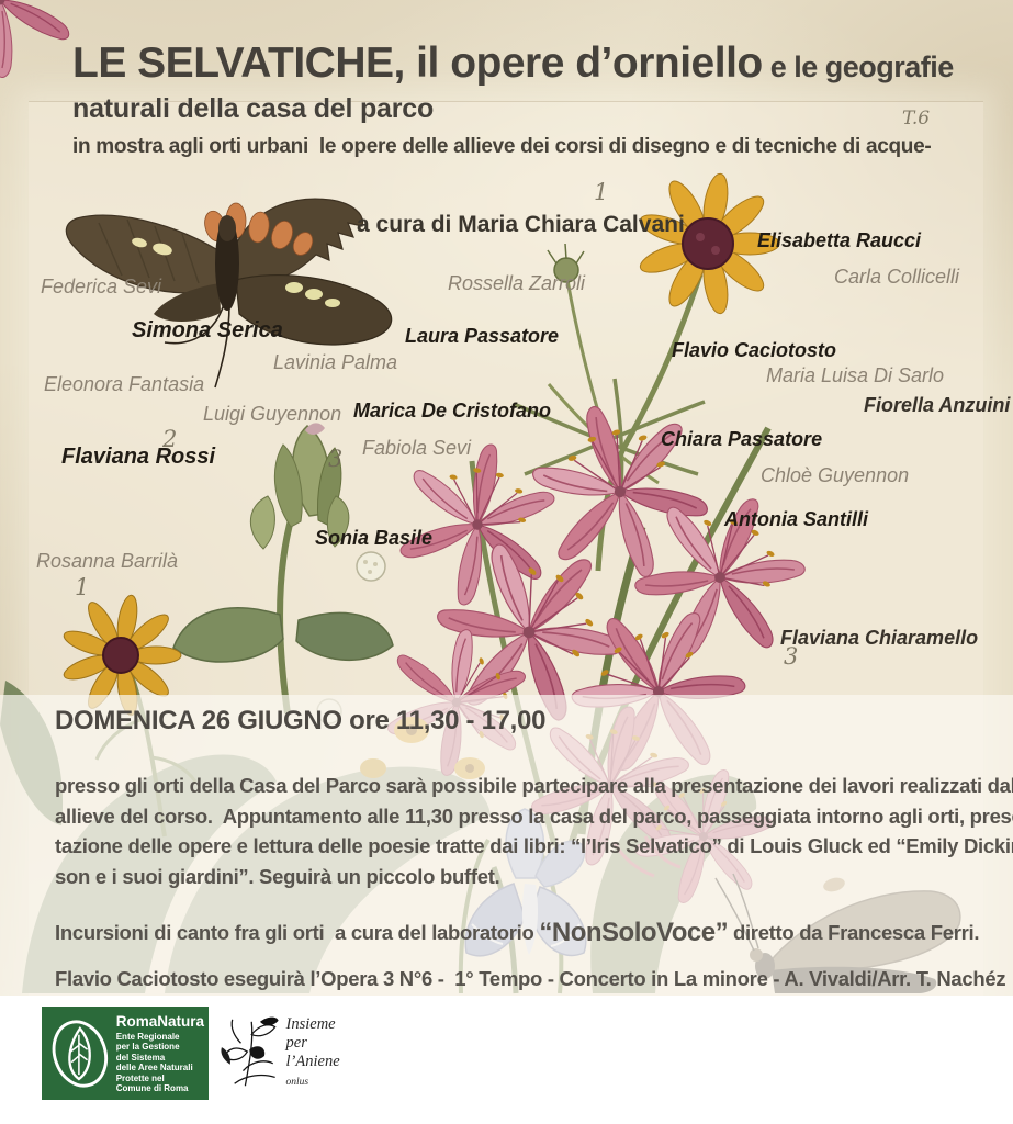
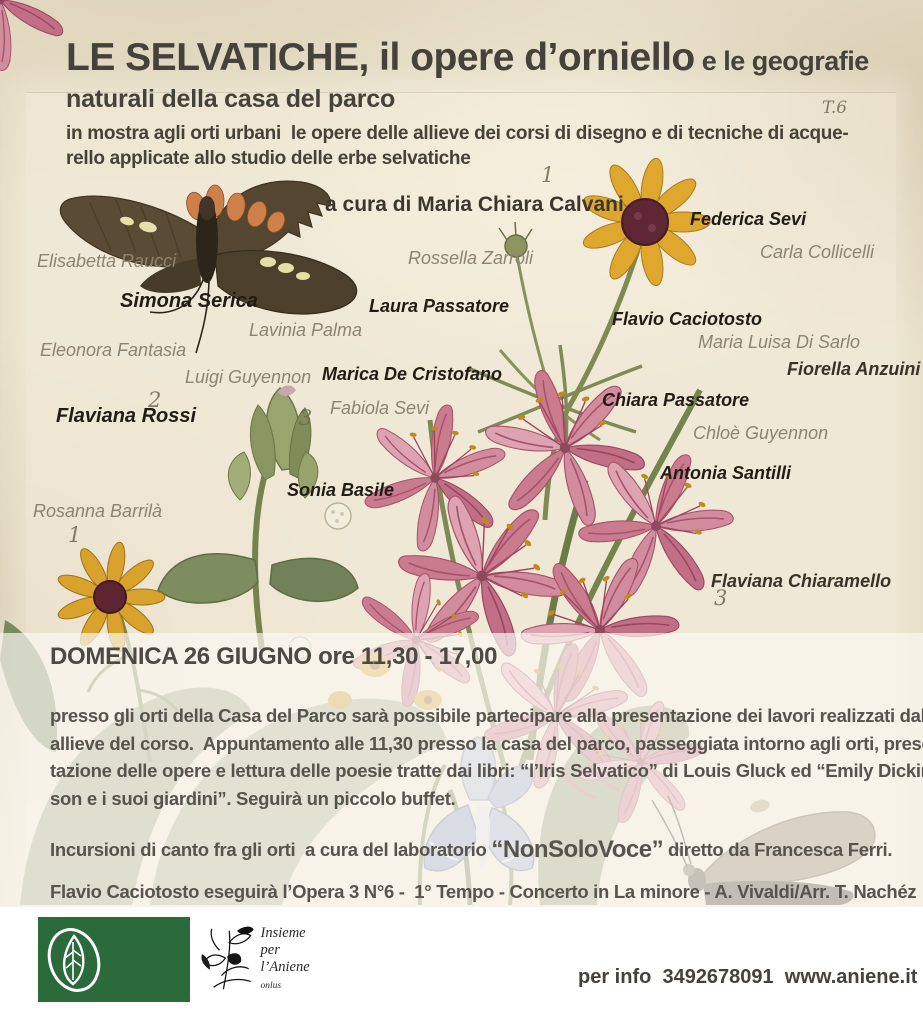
  LE SELVATICHE, il opere d’orniello e le geografie
  naturali della casa del parco
  in mostra agli orti urbani le opere delle allieve dei corsi di disegno e di tecniche di acque-
+ rello applicate allo studio delle erbe selvatiche
  a cura di Maria Chiara Calvani
- Federica Sevi
+ Elisabetta Raucci
  Simona Serica
  Eleonora Fantasia
  Lavinia Palma
  Luigi Guyennon
  Flaviana Rossi
  Rosanna Barrilà
  Rossella Zarroli
  Laura Passatore
  Marica De Cristofano
  Fabiola Sevi
  Sonia Basile
- Elisabetta Raucci
+ Federica Sevi
  Carla Collicelli
  Flavio Caciotosto
  Maria Luisa Di Sarlo
  Fiorella Anzuini
  Chiara Passatore
  Chloè Guyennon
  Antonia Santilli
  Flaviana Chiaramello
  T.6
  1
  2
  3
  1
  3
  DOMENICA 26 GIUGNO ore 11,30 - 17,00
  presso gli orti della Casa del Parco sarà possibile partecipare alla presentazione dei lavori realizzati da
  allieve del corso. Appuntamento alle 11,30 presso la casa del parco, passeggiata intorno agli orti, pres
  tazione delle opere e lettura delle poesie tratte dai libri: “l’Iris Selvatico” di Louis Gluck ed “Emily Dicki
  son e i suoi giardini”. Seguirà un piccolo buffet.
  Incursioni di canto fra gli orti a cura del laboratorio “NonSoloVoce” diretto da Francesca Ferri.
  Flavio Caciotosto eseguirà l’Opera 3 N°6 - 1° Tempo - Concerto in La minore - A. Vivaldi/Arr. T. Nachéz
- RomaNatura
- Ente Regionale
- per la Gestione
- del Sistema
- delle Aree Naturali
- Protette nel
- Comune di Roma
  Insieme
  per
  l’Aniene onlus
+ per info 3492678091 www.aniene.it
